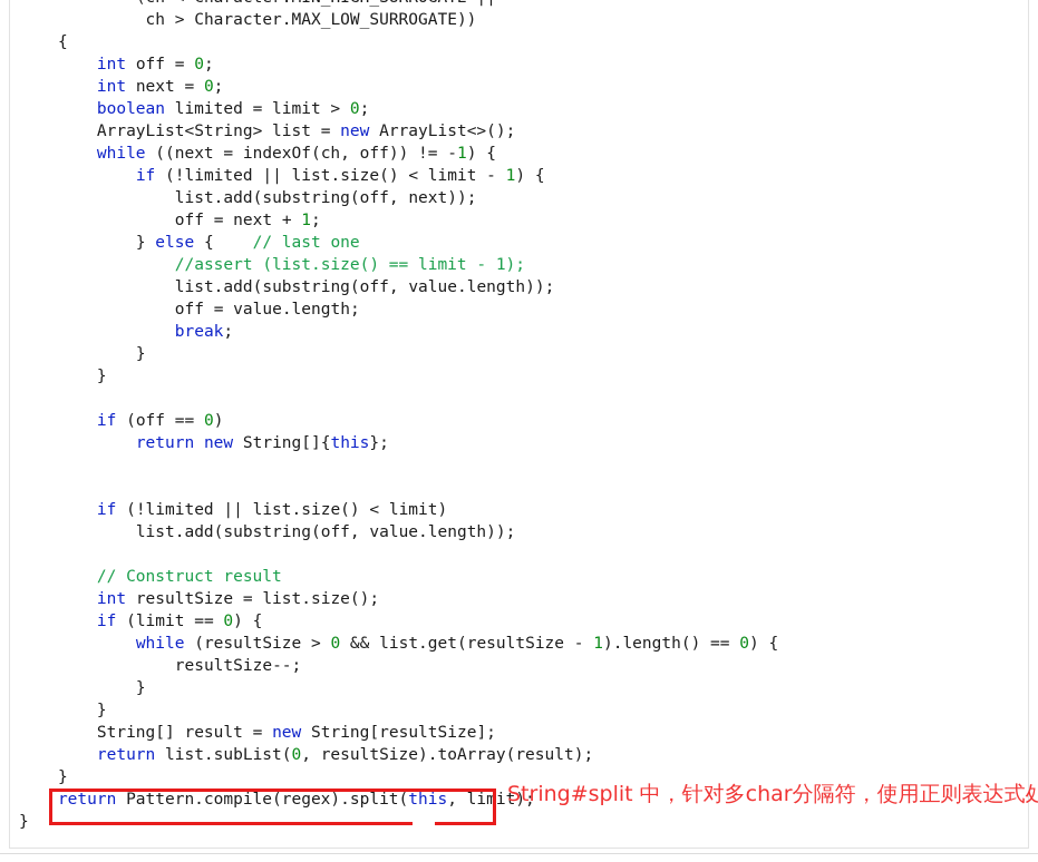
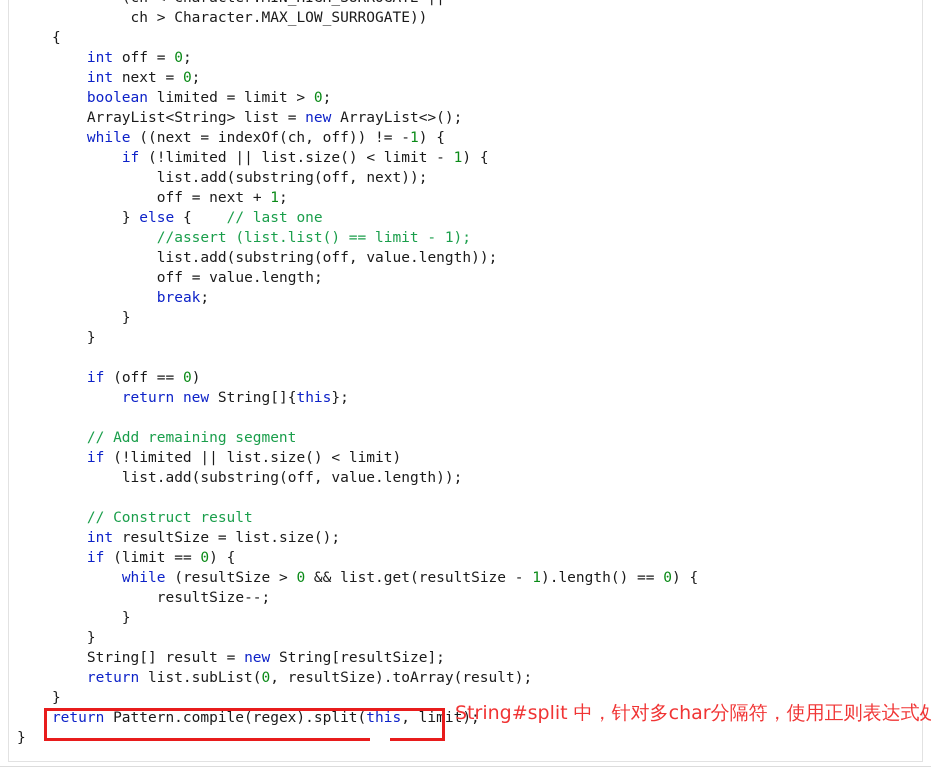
  ch > Character.MAX_LOW_SURROGATE))
  {
  int off = 0;
  int next = 0;
  boolean limited = limit > 0;
  ArrayList<String> list = new ArrayList<>();
  while ((next = indexOf(ch, off)) != -1) {
  if (!limited || list.size() < limit - 1) {
  list.add(substring(off, next));
  off = next + 1;
  } else { // last one
- //assert (list.size() == limit - 1);
+ //assert (list.list() == limit - 1);
  list.add(substring(off, value.length));
  off = value.length;
  break;
  }
  }
  if (off == 0)
  return new String[]{this};
+ // Add remaining segment
  if (!limited || list.size() < limit)
  list.add(substring(off, value.length));
  // Construct result
  int resultSize = list.size();
  if (limit == 0) {
  while (resultSize > 0 && list.get(resultSize - 1).length() == 0) {
  resultSize--;
  }
  }
  String[] result = new String[resultSize];
  return list.subList(0, resultSize).toArray(result);
  }
  return Pattern.compile(regex).split(this, limit);
  }
  String#split 中，针对多char分隔符，使用正则表达式处
